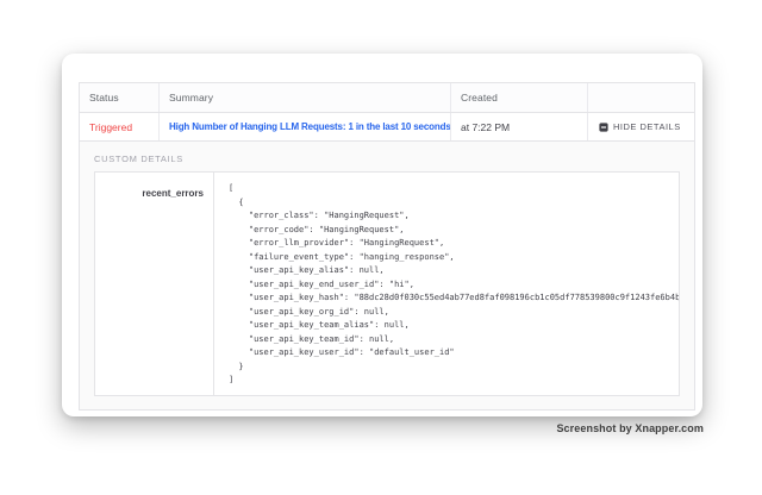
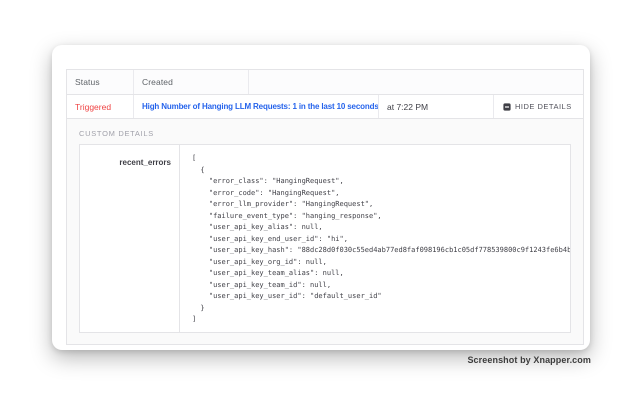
  Status
- Summary
  Created
  Triggered
  High Number of Hanging LLM Requests: 1 in the last 10 seconds
  at 7:22 PM
  HIDE DETAILS
  CUSTOM DETAILS
  recent_errors
  [
  {
  "error_class": "HangingRequest",
  "error_code": "HangingRequest",
  "error_llm_provider": "HangingRequest",
  "failure_event_type": "hanging_response",
  "user_api_key_alias": null,
  "user_api_key_end_user_id": "hi",
  "user_api_key_hash": "88dc28d0f030c55ed4ab77ed8faf098196cb1c05df778539800c9f1243fe6b4b
  "user_api_key_org_id": null,
  "user_api_key_team_alias": null,
  "user_api_key_team_id": null,
  "user_api_key_user_id": "default_user_id"
  }
  ]
  Screenshot by Xnapper.com
